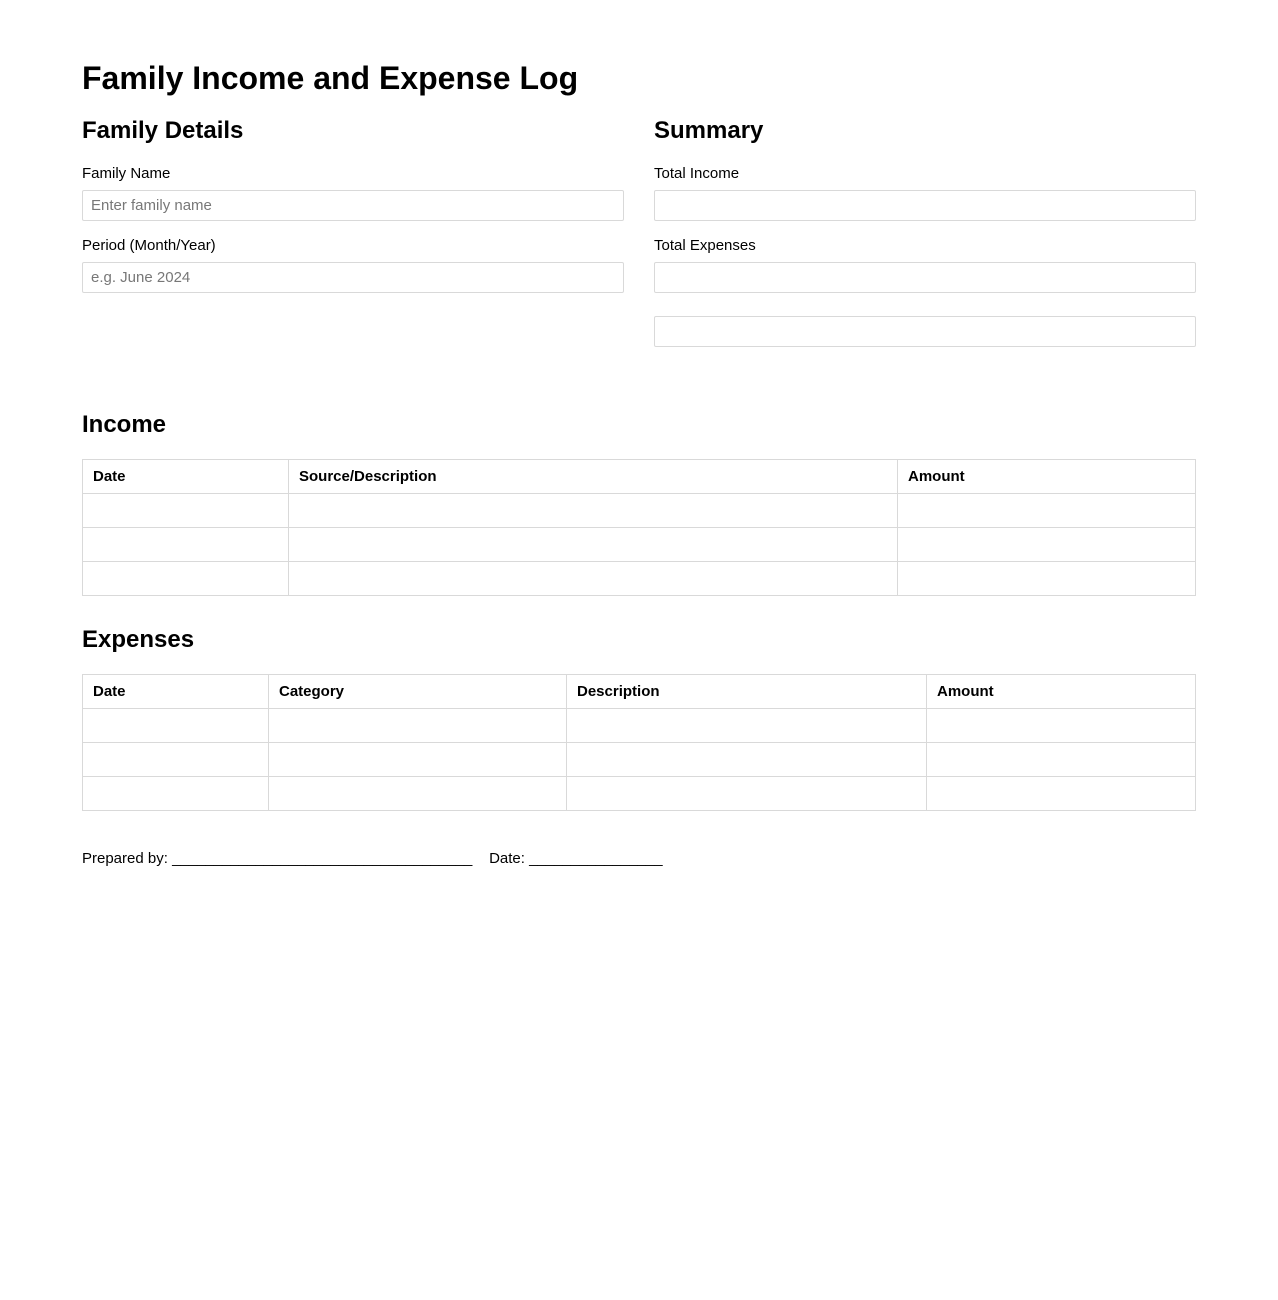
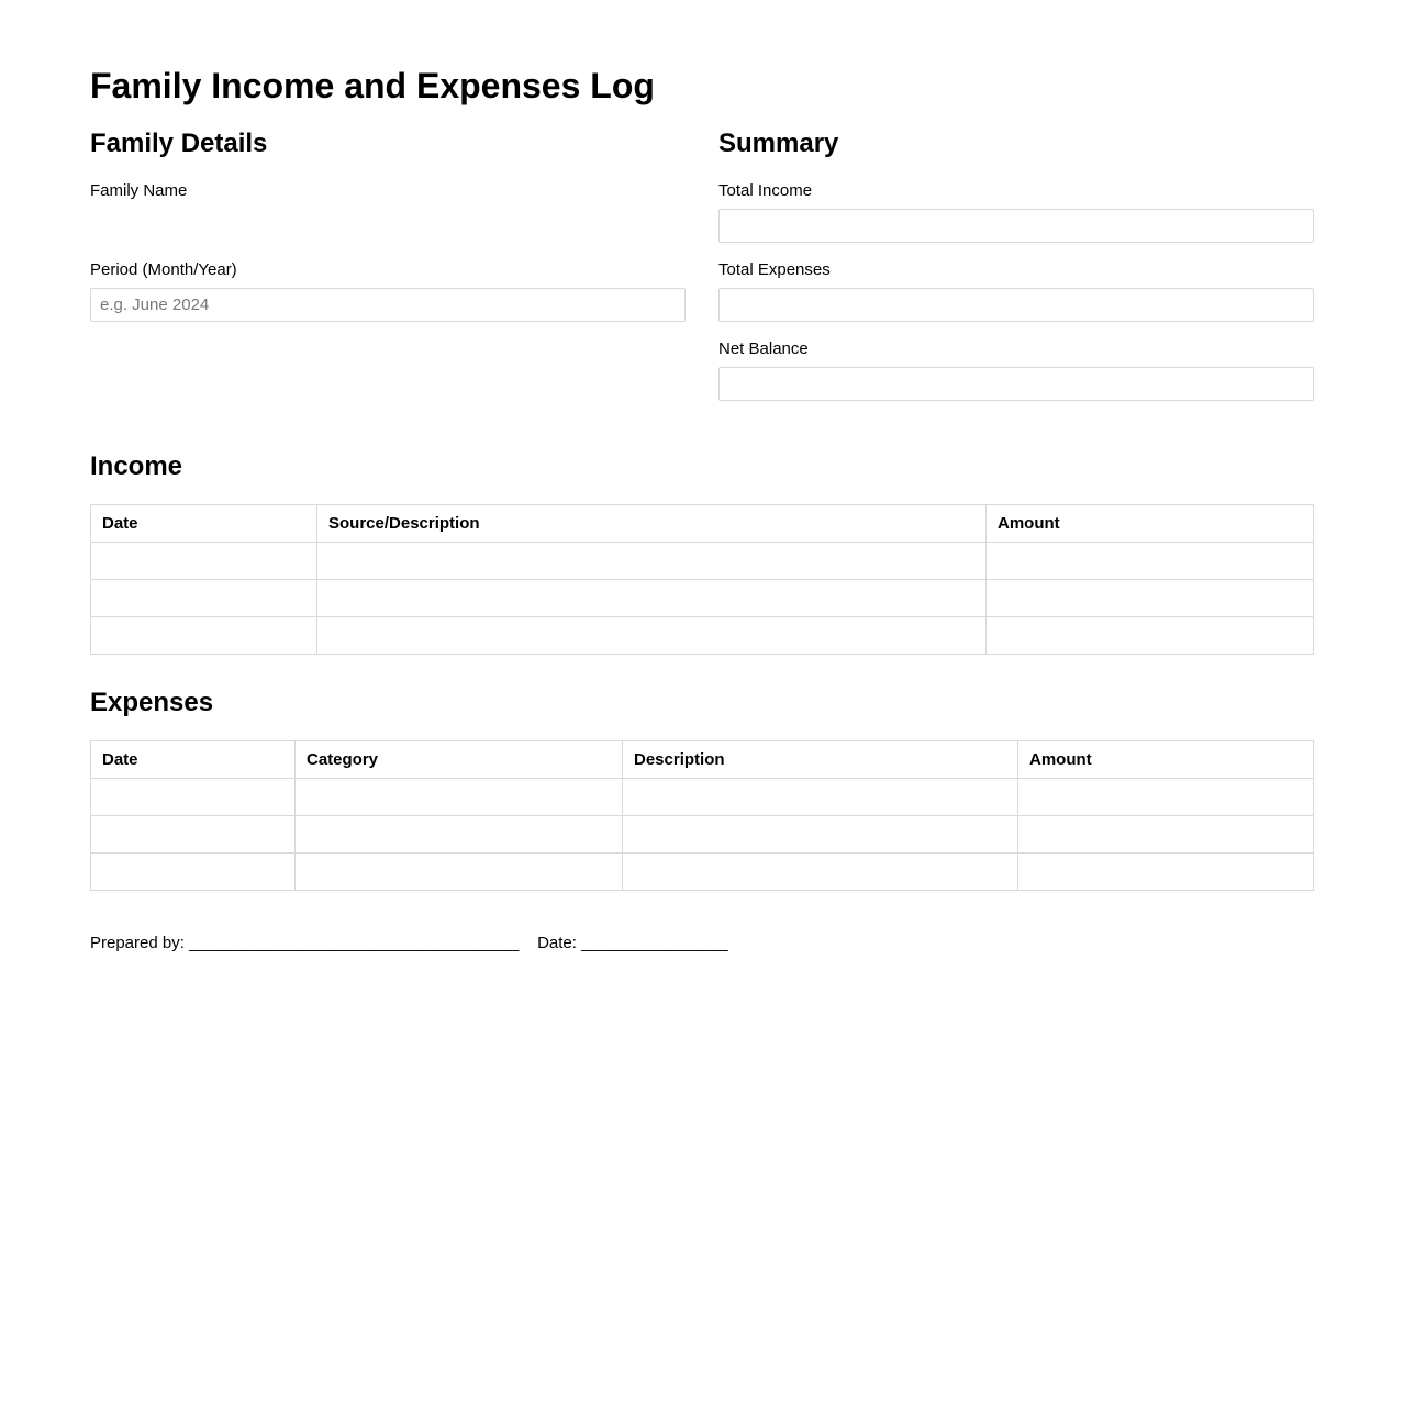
- Family Income and Expense Log
+ Family Income and Expenses Log
  Family Details
  Family Name
- Enter family name
  Period (Month/Year)
  e.g. June 2024
  Summary
  Total Income
  Total Expenses
+ Net Balance
  Income
  Date	Source/Description	Amount
  Expenses
  Date	Category	Description	Amount
  Prepared by: ____________________________________ Date: ________________
